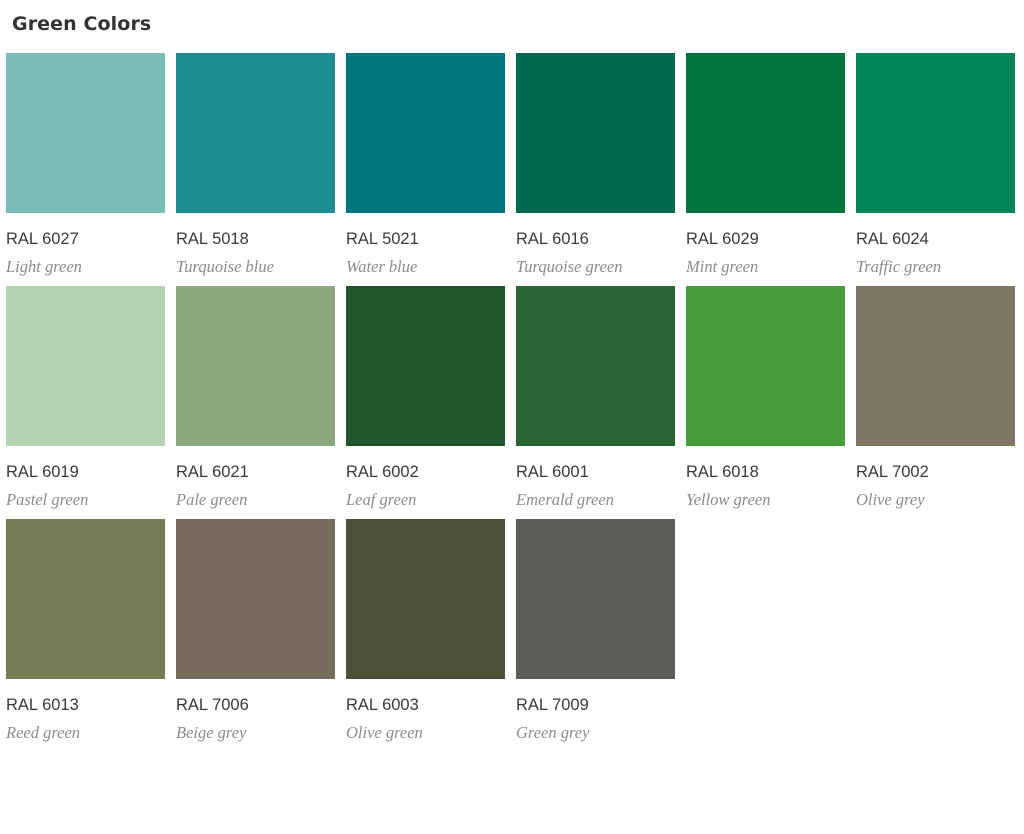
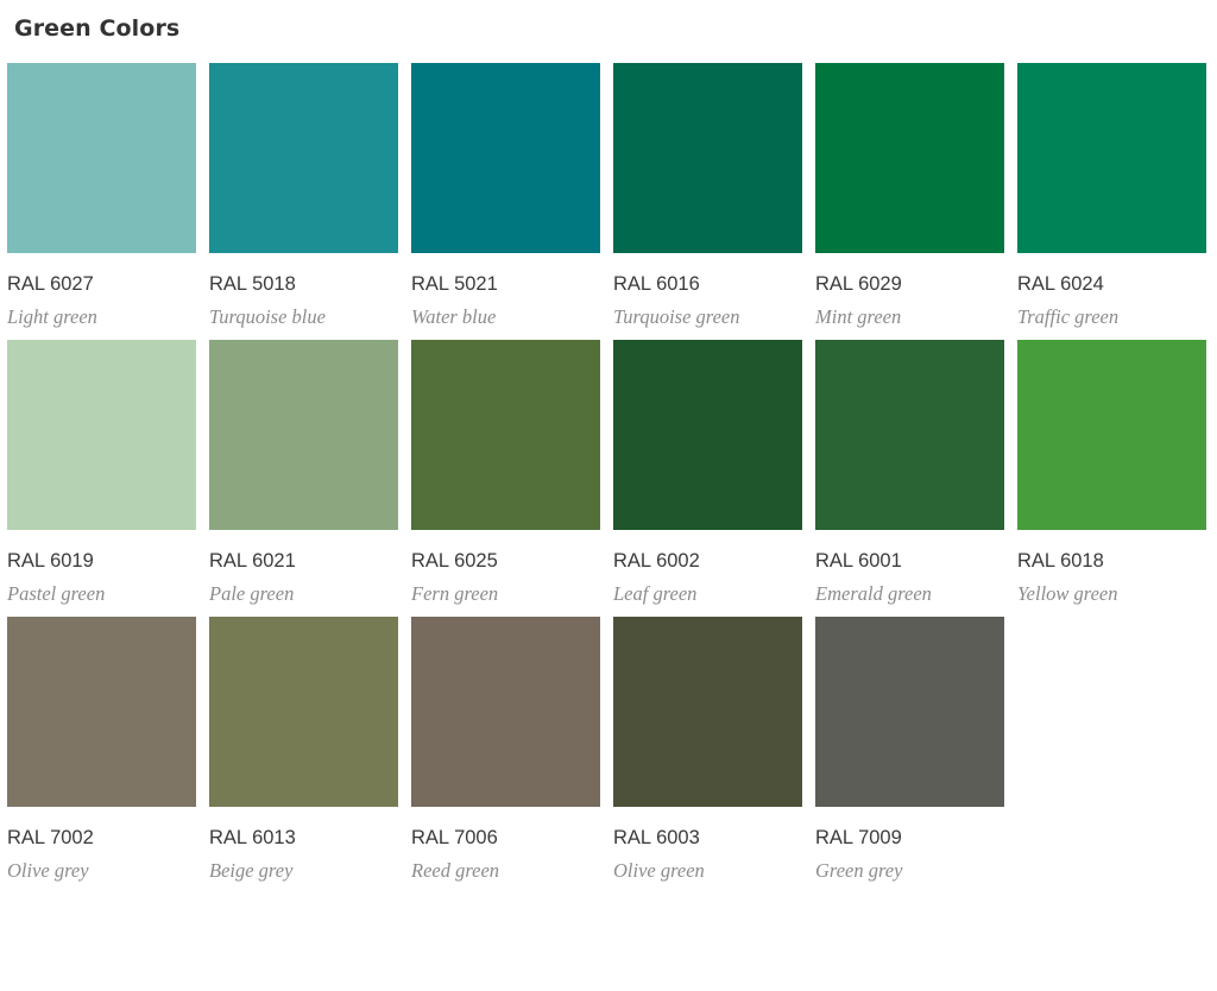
  Green Colors
  RAL 6027
  Light green
  RAL 5018
  Turquoise blue
  RAL 5021
  Water blue
  RAL 6016
  Turquoise green
  RAL 6029
  Mint green
  RAL 6024
  Traffic green
  RAL 6019
  Pastel green
  RAL 6021
  Pale green
+ RAL 6025
+ Fern green
  RAL 6002
  Leaf green
  RAL 6001
  Emerald green
  RAL 6018
  Yellow green
  RAL 7002
  Olive grey
  RAL 6013
- Reed green
+ Beige grey
  RAL 7006
- Beige grey
+ Reed green
  RAL 6003
  Olive green
  RAL 7009
  Green grey
